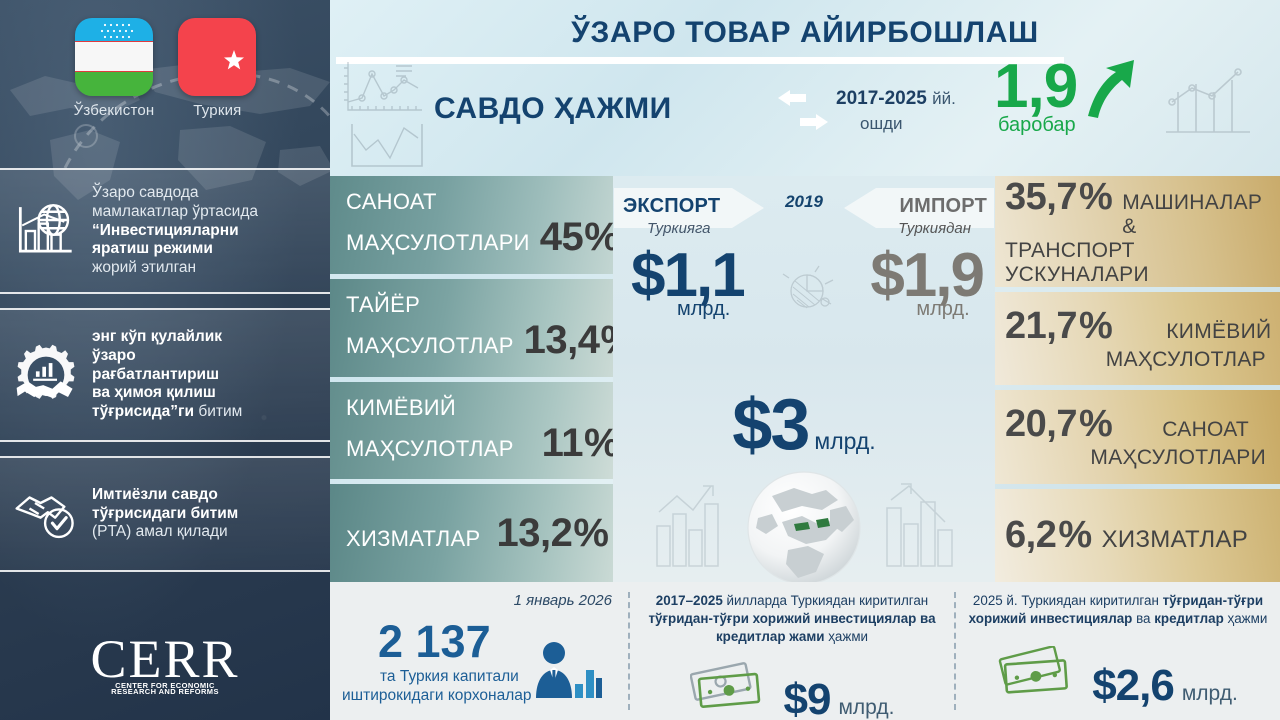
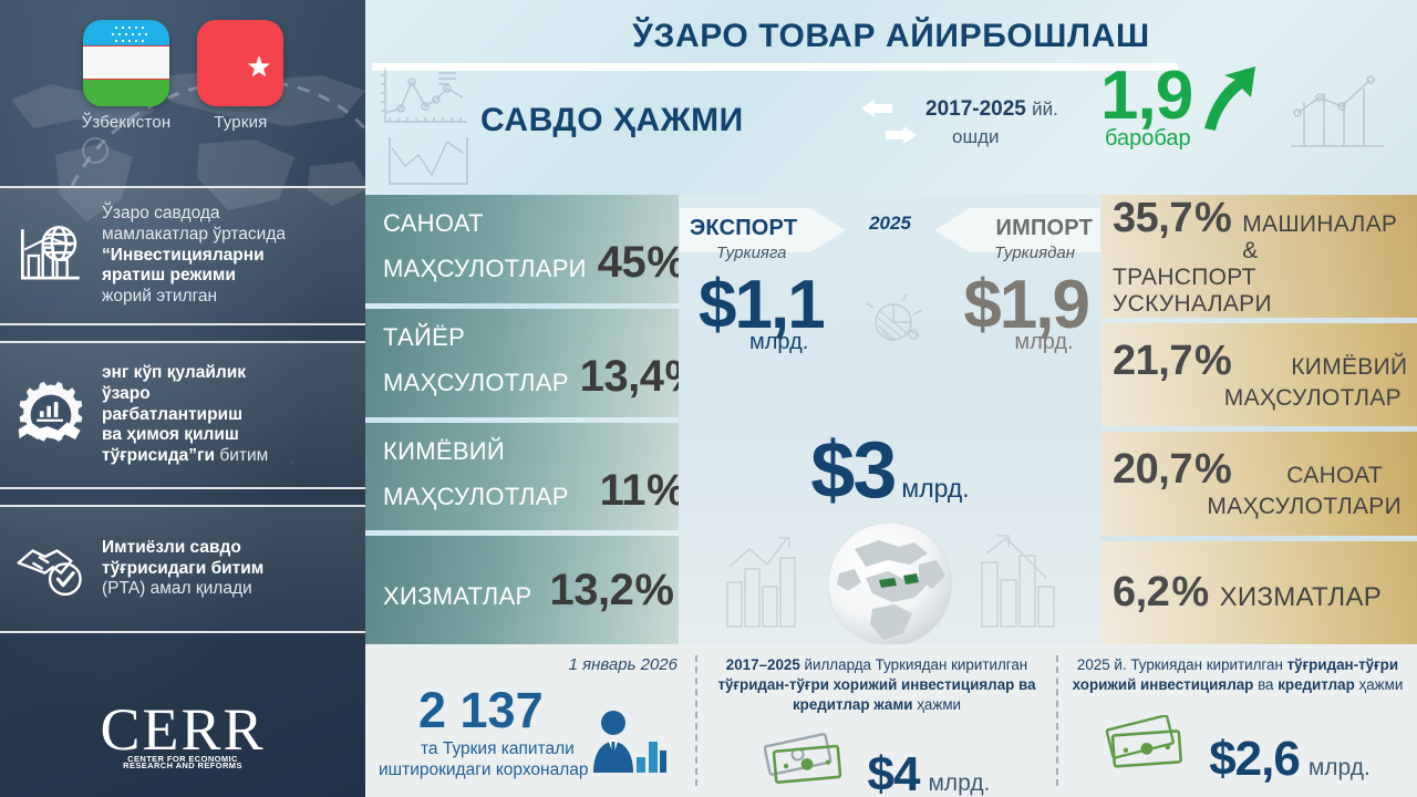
  Ўзбекистон
  Туркия
  Ўзаро савдода
  мамлакатлар ўртасида
  “Инвестицияларни
  яратиш режими
  жорий этилган
  энг кўп қулайлик
  ўзаро
  рағбатлантириш
  ва ҳимоя қилиш
  тўғрисида”ги битим
  Имтиёзли савдо
  тўғрисидаги битим
  (PTA) амал қилади
  CERR
  CENTER FOR ECONOMIC
  RESEARCH AND REFORMS
  ЎЗАРО ТОВАР АЙИРБОШЛАШ
  САВДО ҲАЖМИ
  2017-2025 йй.
  ошди
  1,9
  баробар
  САНОАТ
  МАҲСУЛОТЛАРИ
  45
  %
  ТАЙЁР
  МАҲСУЛОТЛАР
  13,4
  КИМЁВИЙ
  МАҲСУЛОТЛАР
  11
  %
  ХИЗМАТЛАР
  13,2
  %
  ЭКСПОРТ
  ИМПОРТ
  Туркияга
  Туркиядан
- 2019
+ 2025
  $1,1
  млрд.
  $1,9
  млрд.
  $3 млрд.
  35,7
  %
  МАШИНАЛАР &
  ТРАНСПОРТ УСКУНАЛАРИ
  21,7
  %
  КИМЁВИЙ
  МАҲСУЛОТЛАР
  20,7
  %
  САНОАТ
  МАҲСУЛОТЛАРИ
  6,2
  %
  ХИЗМАТЛАР
  1 январь 2026
  2 137
  та Туркия капитали
  иштирокидаги корхоналар
  2017–2025 йилларда Туркиядан киритилган
  тўғридан-тўғри хорижий инвестициялар ва
  кредитлар жами ҳажми
- $9
+ $4
  млрд.
  2025 й. Туркиядан киритилган тўғридан-тўғри
  хорижий инвестициялар ва кредитлар ҳажми
  $2,6
  млрд.
